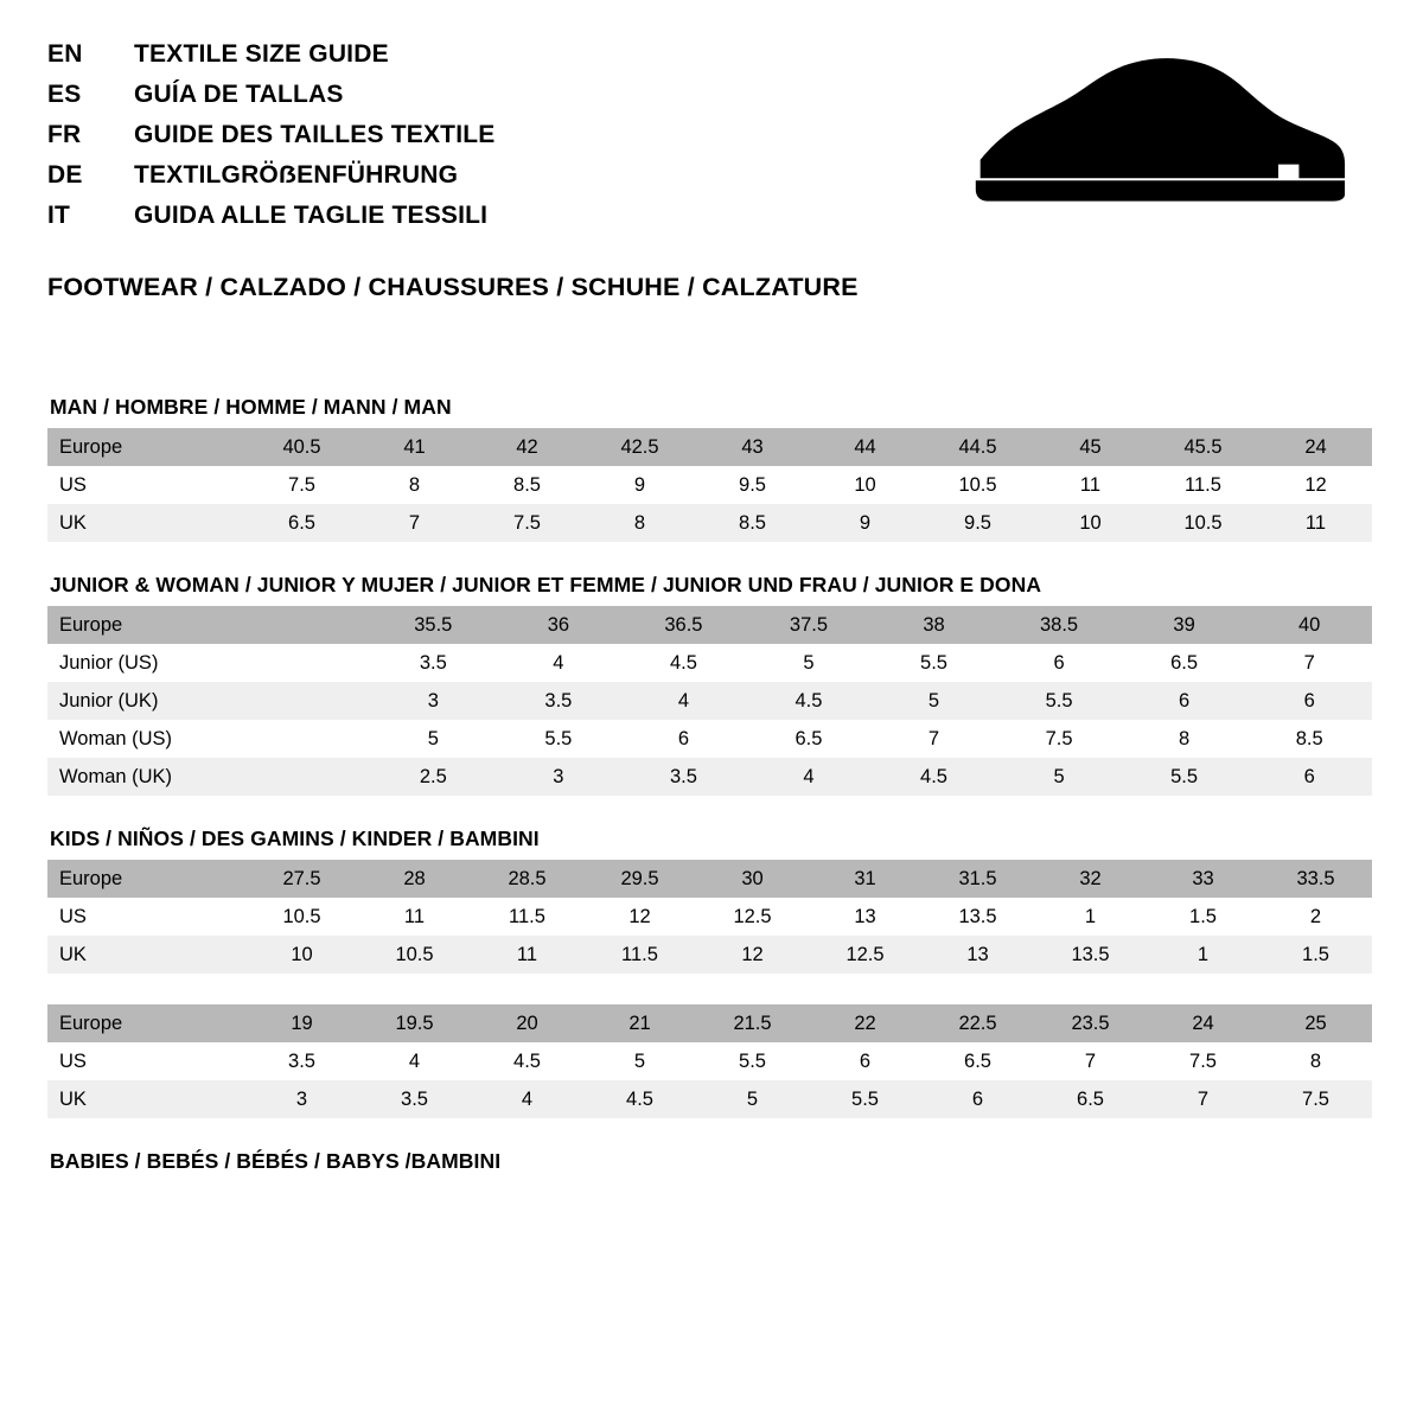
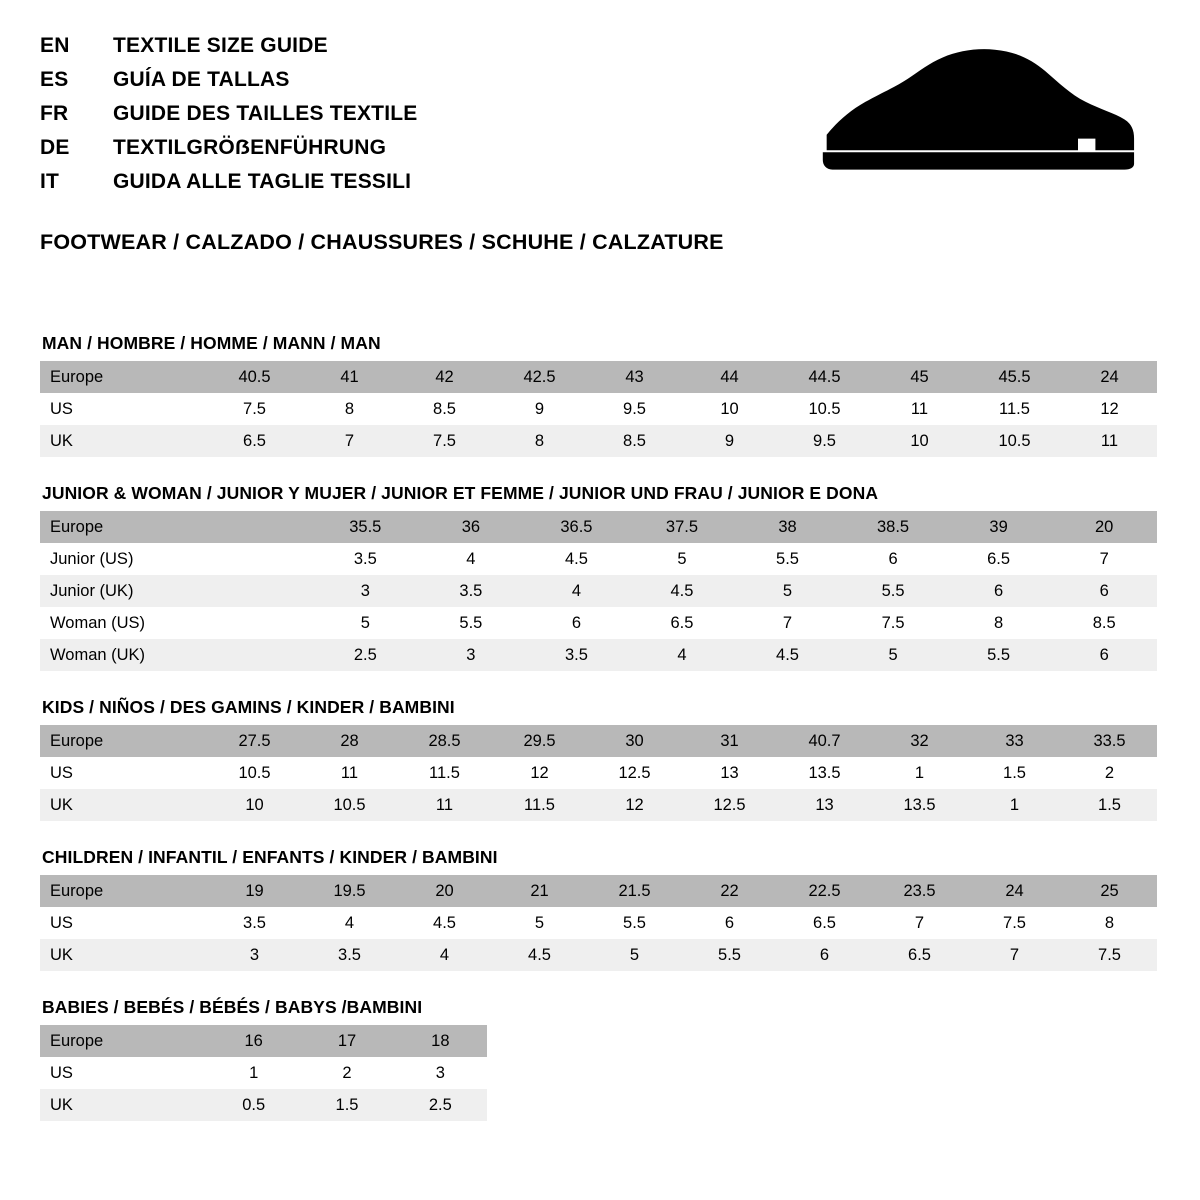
  EN
  TEXTILE SIZE GUIDE
  ES
  GUÍA DE TALLAS
  FR
  GUIDE DES TAILLES TEXTILE
  DE
  TEXTILGRÖẞENFÜHRUNG
  IT
  GUIDA ALLE TAGLIE TESSILI
  FOOTWEAR / CALZADO / CHAUSSURES / SCHUHE / CALZATURE
  MAN / HOMBRE / HOMME / MANN / MAN
  Europe	40.5	41	42	42.5	43	44	44.5	45	45.5	24
  US	7.5	8	8.5	9	9.5	10	10.5	11	11.5	12
  UK	6.5	7	7.5	8	8.5	9	9.5	10	10.5	11
  JUNIOR & WOMAN / JUNIOR Y MUJER / JUNIOR ET FEMME / JUNIOR UND FRAU / JUNIOR E DONA
- Europe		35.5	36	36.5	37.5	38	38.5	39	40
+ Europe		35.5	36	36.5	37.5	38	38.5	39	20
  Junior (US)		3.5	4	4.5	5	5.5	6	6.5	7
  Junior (UK)		3	3.5	4	4.5	5	5.5	6	6
  Woman (US)		5	5.5	6	6.5	7	7.5	8	8.5
  Woman (UK)		2.5	3	3.5	4	4.5	5	5.5	6
  KIDS / NIÑOS / DES GAMINS / KINDER / BAMBINI
- Europe	27.5	28	28.5	29.5	30	31	31.5	32	33	33.5
+ Europe	27.5	28	28.5	29.5	30	31	40.7	32	33	33.5
  US	10.5	11	11.5	12	12.5	13	13.5	1	1.5	2
  UK	10	10.5	11	11.5	12	12.5	13	13.5	1	1.5
+ CHILDREN / INFANTIL / ENFANTS / KINDER / BAMBINI
  Europe	19	19.5	20	21	21.5	22	22.5	23.5	24	25
  US	3.5	4	4.5	5	5.5	6	6.5	7	7.5	8
  UK	3	3.5	4	4.5	5	5.5	6	6.5	7	7.5
  BABIES / BEBÉS / BÉBÉS / BABYS /BAMBINI
+ Europe	16	17	18
+ US	1	2	3
+ UK	0.5	1.5	2.5
